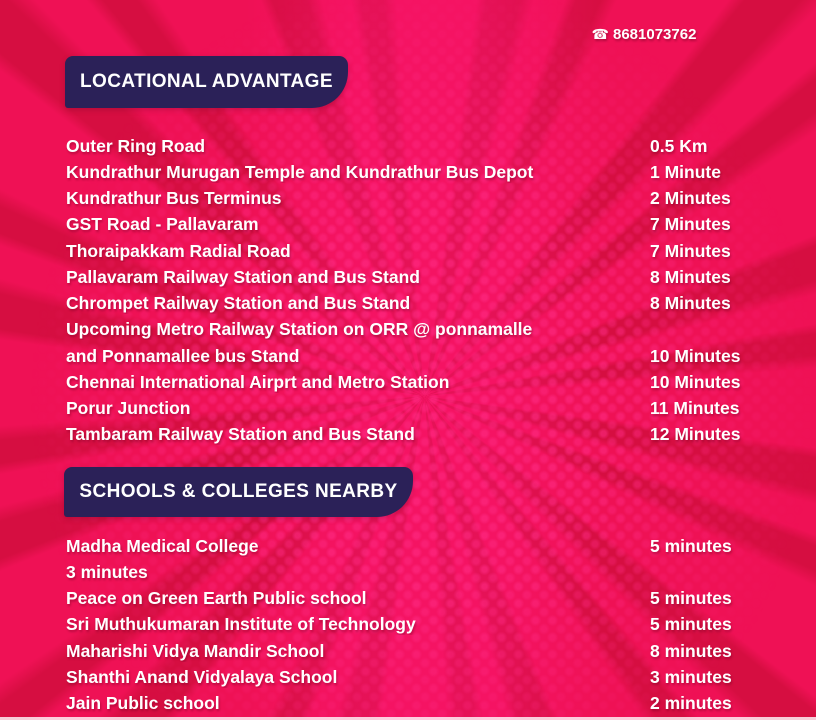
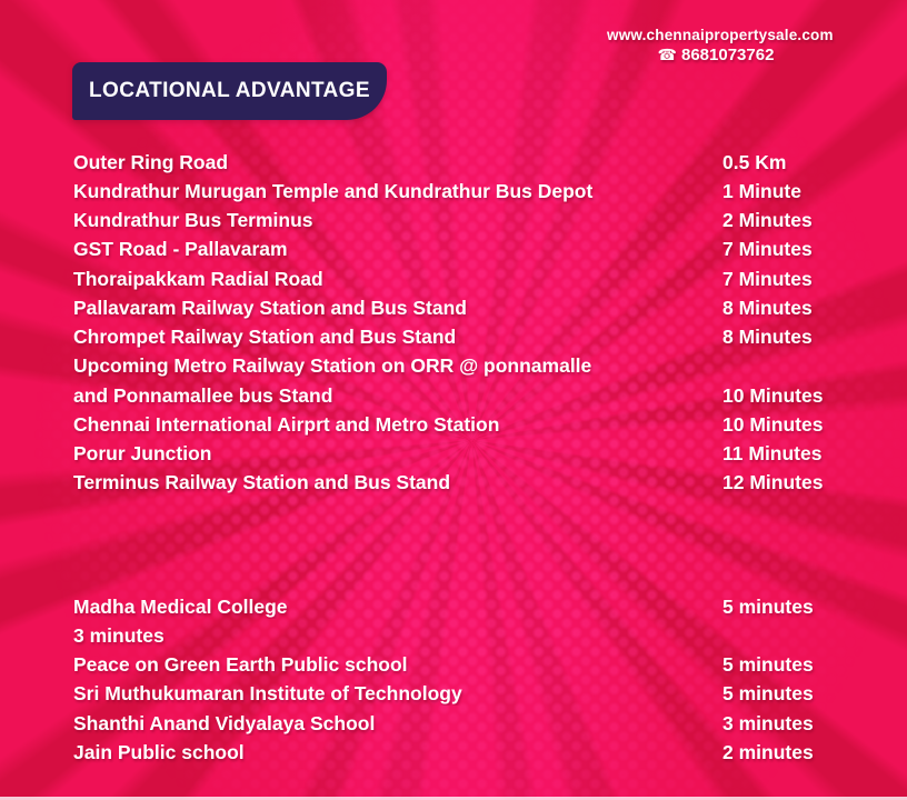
+ www.chennaipropertysale.com
  ☎ 8681073762
  LOCATIONAL ADVANTAGE
  Outer Ring Road
  0.5 Km
  Kundrathur Murugan Temple and Kundrathur Bus Depot
  1 Minute
  Kundrathur Bus Terminus
  2 Minutes
  GST Road - Pallavaram
  7 Minutes
  Thoraipakkam Radial Road
  7 Minutes
  Pallavaram Railway Station and Bus Stand
  8 Minutes
  Chrompet Railway Station and Bus Stand
  8 Minutes
  Upcoming Metro Railway Station on ORR @ ponnamalle
  and Ponnamallee bus Stand
  10 Minutes
  Chennai International Airprt and Metro Station
  10 Minutes
  Porur Junction
  11 Minutes
- Tambaram Railway Station and Bus Stand
+ Terminus Railway Station and Bus Stand
  12 Minutes
- SCHOOLS & COLLEGES NEARBY
  Madha Medical College
  5 minutes
  3 minutes
  Peace on Green Earth Public school
  5 minutes
  Sri Muthukumaran Institute of Technology
  5 minutes
- Maharishi Vidya Mandir School
- 8 minutes
  Shanthi Anand Vidyalaya School
  3 minutes
  Jain Public school
  2 minutes
